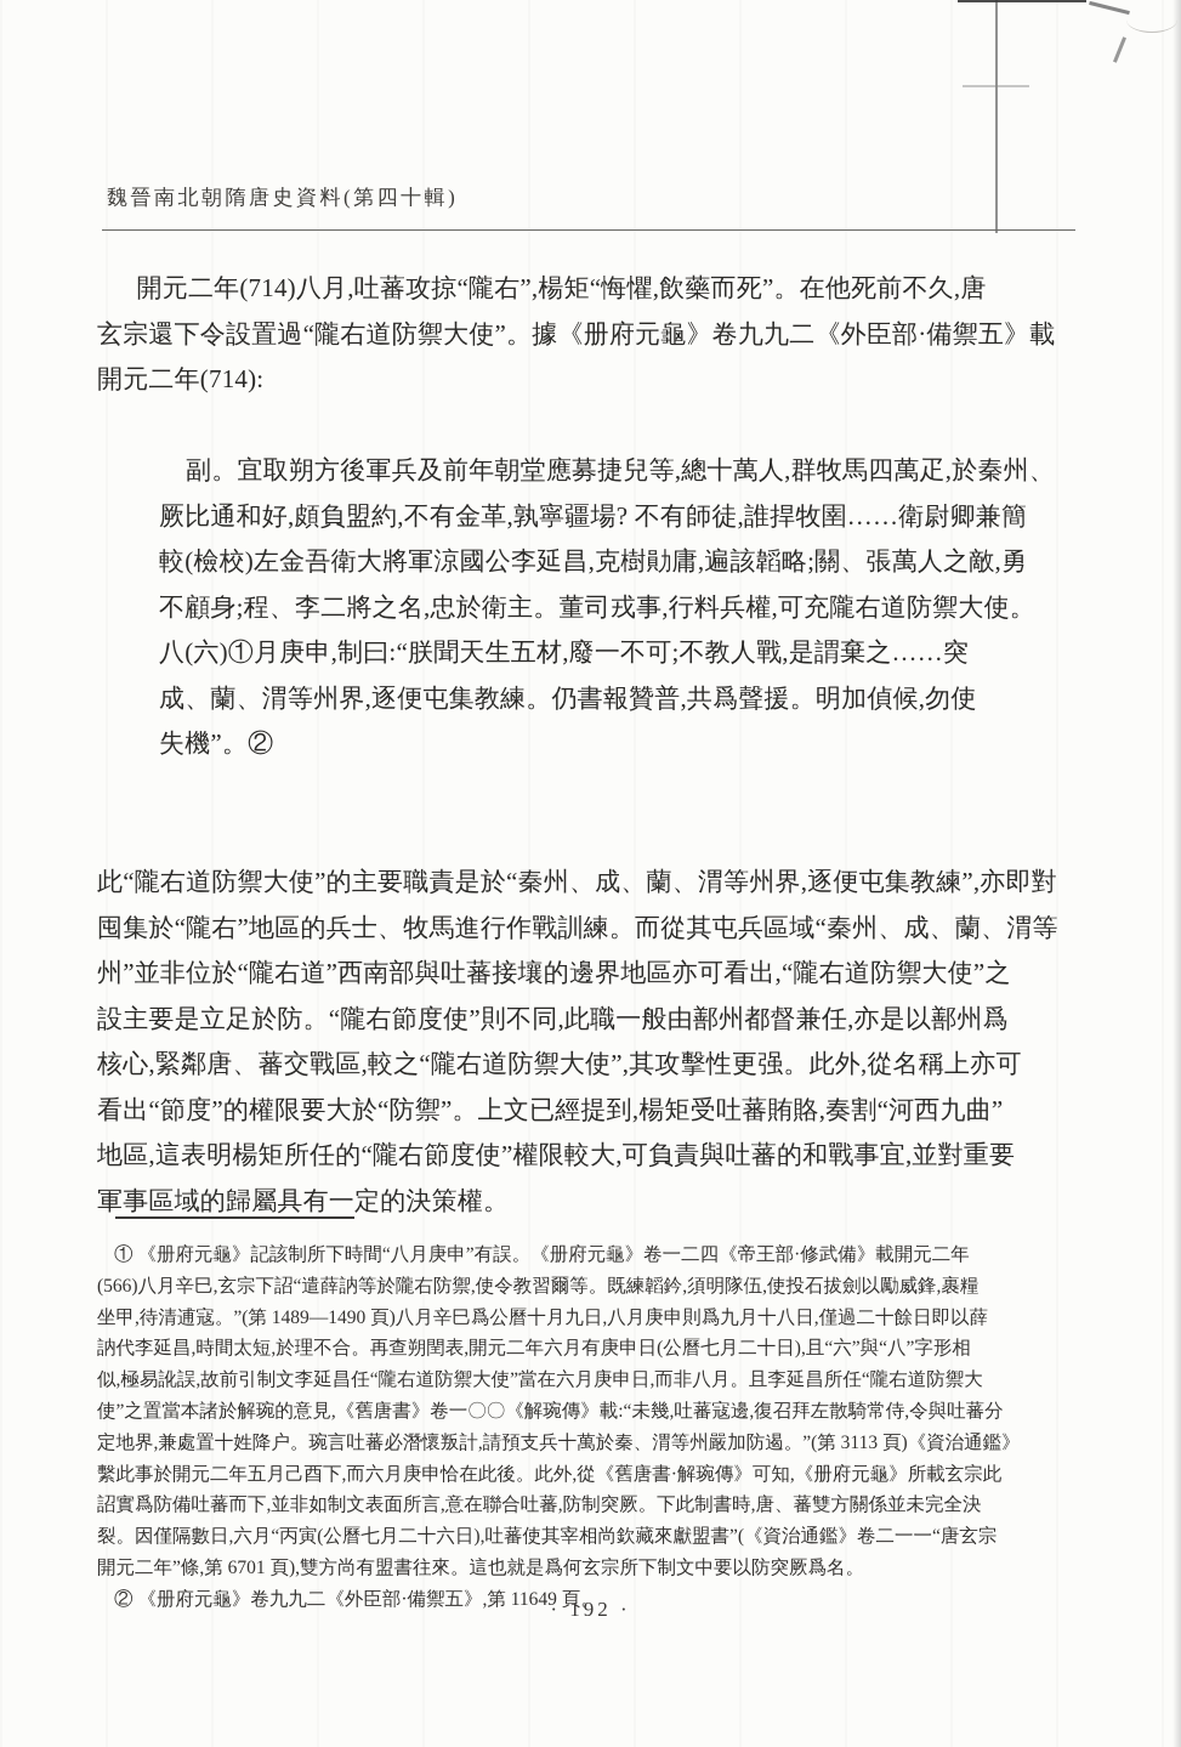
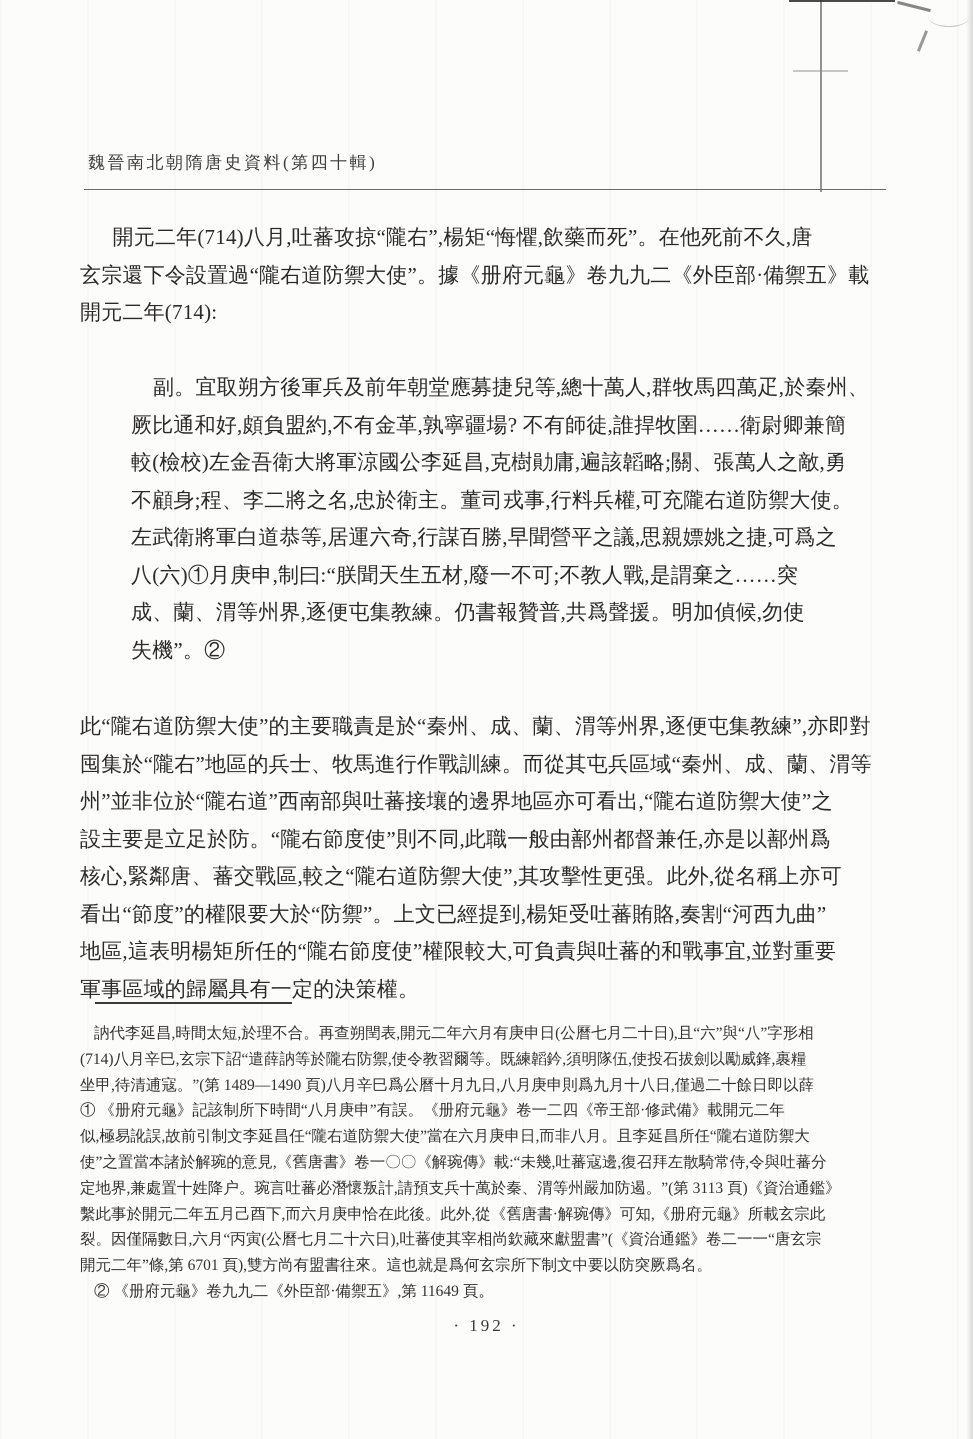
  魏晉南北朝隋唐史資料(第四十輯)
  開元二年(714)八月,吐蕃攻掠“隴右”,楊矩“悔懼,飲藥而死”。在他死前不久,唐
  玄宗還下令設置過“隴右道防禦大使”。據《册府元龜》卷九九二《外臣部·備禦五》載
  開元二年(714):
  副。宜取朔方後軍兵及前年朝堂應募捷兒等,總十萬人,群牧馬四萬疋,於秦州、
  厥比通和好,頗負盟約,不有金革,孰寧疆場? 不有師徒,誰捍牧圉……衛尉卿兼簡
  較(檢校)左金吾衛大將軍涼國公李延昌,克樹勛庸,遍該韜略;關、張萬人之敵,勇
  不顧身;程、李二將之名,忠於衛主。董司戎事,行料兵權,可充隴右道防禦大使。
+ 左武衛將軍白道恭等,居運六奇,行謀百勝,早聞營平之議,思親嫖姚之捷,可爲之
  八(六)①月庚申,制曰:“朕聞天生五材,廢一不可;不教人戰,是謂棄之……突
  成、蘭、渭等州界,逐便屯集教練。仍書報贊普,共爲聲援。明加偵候,勿使
  失機”。②
  此“隴右道防禦大使”的主要職責是於“秦州、成、蘭、渭等州界,逐便屯集教練”,亦即對
  囤集於“隴右”地區的兵士、牧馬進行作戰訓練。而從其屯兵區域“秦州、成、蘭、渭等
  州”並非位於“隴右道”西南部與吐蕃接壤的邊界地區亦可看出,“隴右道防禦大使”之
  設主要是立足於防。“隴右節度使”則不同,此職一般由鄯州都督兼任,亦是以鄯州爲
  核心,緊鄰唐、蕃交戰區,較之“隴右道防禦大使”,其攻擊性更强。此外,從名稱上亦可
  看出“節度”的權限要大於“防禦”。上文已經提到,楊矩受吐蕃賄賂,奏割“河西九曲”
  地區,這表明楊矩所任的“隴右節度使”權限較大,可負責與吐蕃的和戰事宜,並對重要
  軍事區域的歸屬具有一定的決策權。
- ① 《册府元龜》記該制所下時間“八月庚申”有誤。《册府元龜》卷一二四《帝王部·修武備》載開元二年
+ 訥代李延昌,時間太短,於理不合。再查朔閏表,開元二年六月有庚申日(公曆七月二十日),且“六”與“八”字形相
- (566)八月辛巳,玄宗下詔“遣薛訥等於隴右防禦,使令教習爾等。既練韜鈐,須明隊伍,使投石拔劍以勵威鋒,裹糧
+ (714)八月辛巳,玄宗下詔“遣薛訥等於隴右防禦,使令教習爾等。既練韜鈐,須明隊伍,使投石拔劍以勵威鋒,裹糧
  坐甲,待清逋寇。”(第 1489—1490 頁)八月辛巳爲公曆十月九日,八月庚申則爲九月十八日,僅過二十餘日即以薛
- 訥代李延昌,時間太短,於理不合。再查朔閏表,開元二年六月有庚申日(公曆七月二十日),且“六”與“八”字形相
+ ① 《册府元龜》記該制所下時間“八月庚申”有誤。《册府元龜》卷一二四《帝王部·修武備》載開元二年
  似,極易訛誤,故前引制文李延昌任“隴右道防禦大使”當在六月庚申日,而非八月。且李延昌所任“隴右道防禦大
  使”之置當本諸於解琬的意見,《舊唐書》卷一〇〇《解琬傳》載:“未幾,吐蕃寇邊,復召拜左散騎常侍,令與吐蕃分
  定地界,兼處置十姓降户。琬言吐蕃必潛懷叛計,請預支兵十萬於秦、渭等州嚴加防遏。”(第 3113 頁)《資治通鑑》
  繫此事於開元二年五月己酉下,而六月庚申恰在此後。此外,從《舊唐書·解琬傳》可知,《册府元龜》所載玄宗此
- 詔實爲防備吐蕃而下,並非如制文表面所言,意在聯合吐蕃,防制突厥。下此制書時,唐、蕃雙方關係並未完全決
  裂。因僅隔數日,六月“丙寅(公曆七月二十六日),吐蕃使其宰相尚欽藏來獻盟書”(《資治通鑑》卷二一一“唐玄宗
  開元二年”條,第 6701 頁),雙方尚有盟書往來。這也就是爲何玄宗所下制文中要以防突厥爲名。
  ② 《册府元龜》卷九九二《外臣部·備禦五》,第 11649 頁。
  · 192 ·
